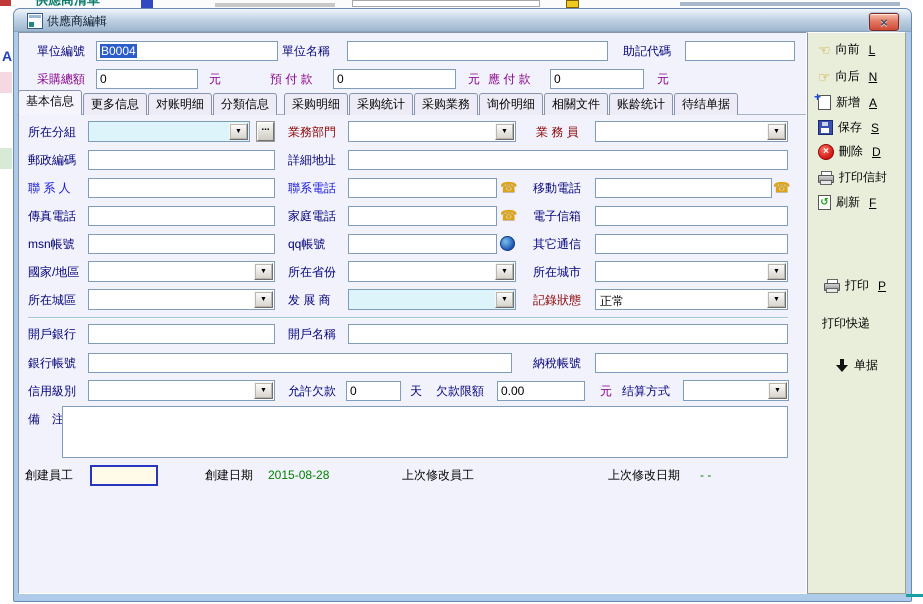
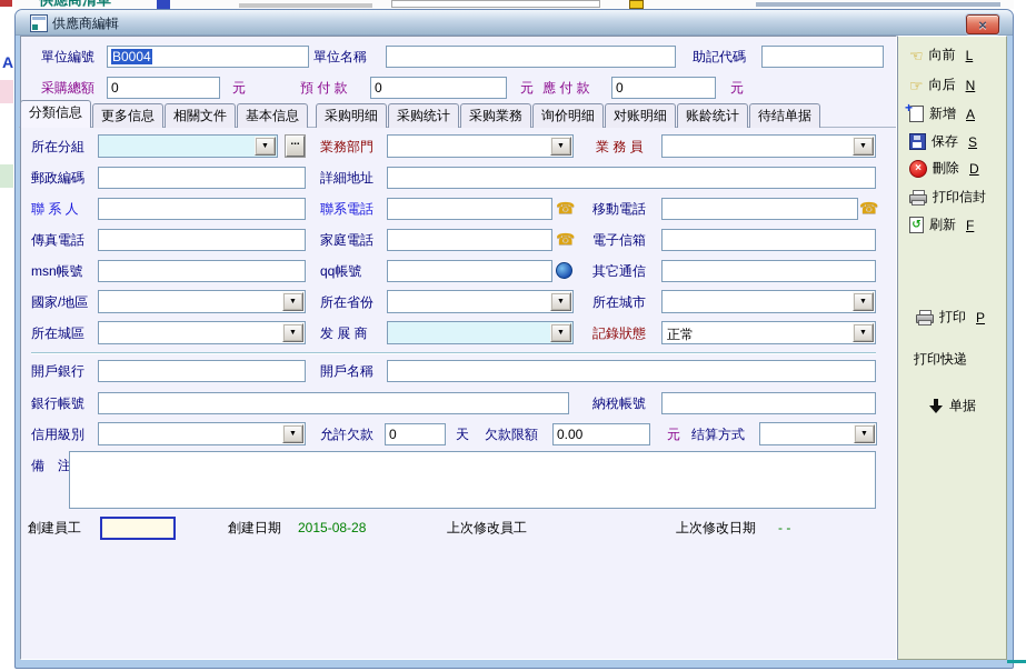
  A
  供應商編輯
  ×
  單位編號
  B0004
  單位名稱
  助記代碼
  采購總額
  0
  元
  預 付 款
  0
  元
  應 付 款
  0
  元
- 基本信息
+ 分類信息
  更多信息
- 对账明细
+ 相關文件
- 分類信息
+ 基本信息
  采购明细
  采购统计
  采购業務
  询价明细
- 相關文件
+ 对账明细
  账龄统计
  待结单据
  所在分組
  ...
  業務部門
  業 務 員
  郵政編碼
  詳細地址
  聯 系 人
  聯系電話
  ☎
  移動電話
  ☎
  傳真電話
  家庭電話
  ☎
  電子信箱
  msn帳號
  qq帳號
  其它通信
  國家/地區
  所在省份
  所在城市
  所在城區
  发 展 商
  記錄狀態
  正常
  開戶銀行
  開戶名稱
  銀行帳號
  納稅帳號
  信用級別
  允許欠款
  0
  天
  欠款限額
  0.00
  元
  结算方式
  備 注
  創建員工
  創建日期
  2015-08-28
  上次修改員工
  上次修改日期
  - -
  ☜
  向前
  L
  ☞
  向后
  N
  +
  新增
  A
  保存
  S
  ×
  刪除
  D
  打印信封
  ↺
  刷新
  F
  打印
  P
  打印快递
  单据
